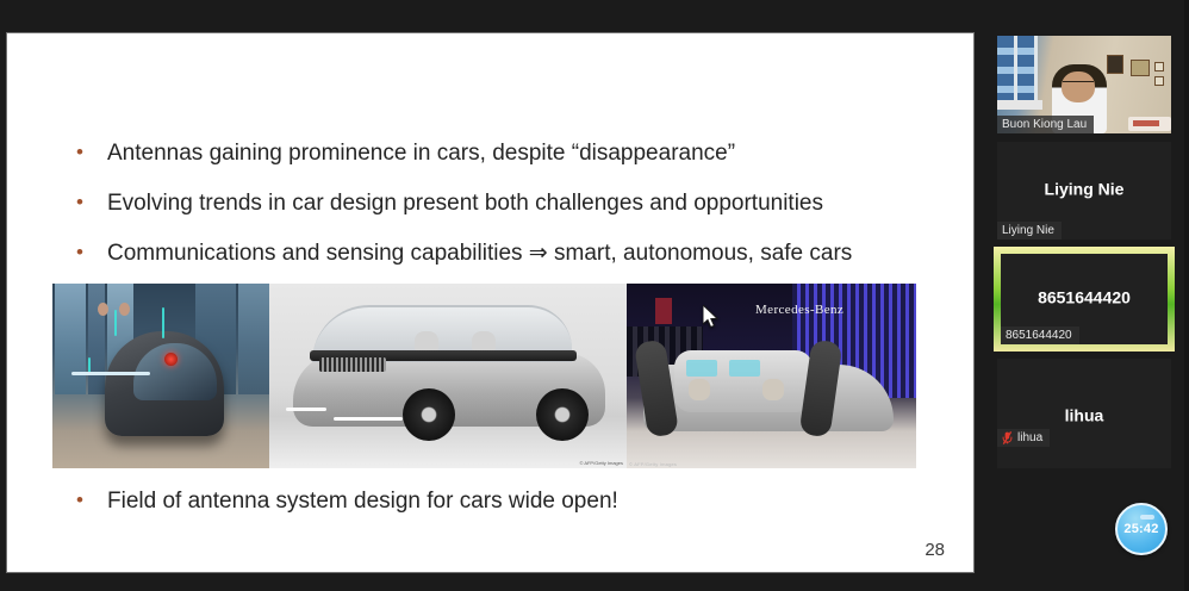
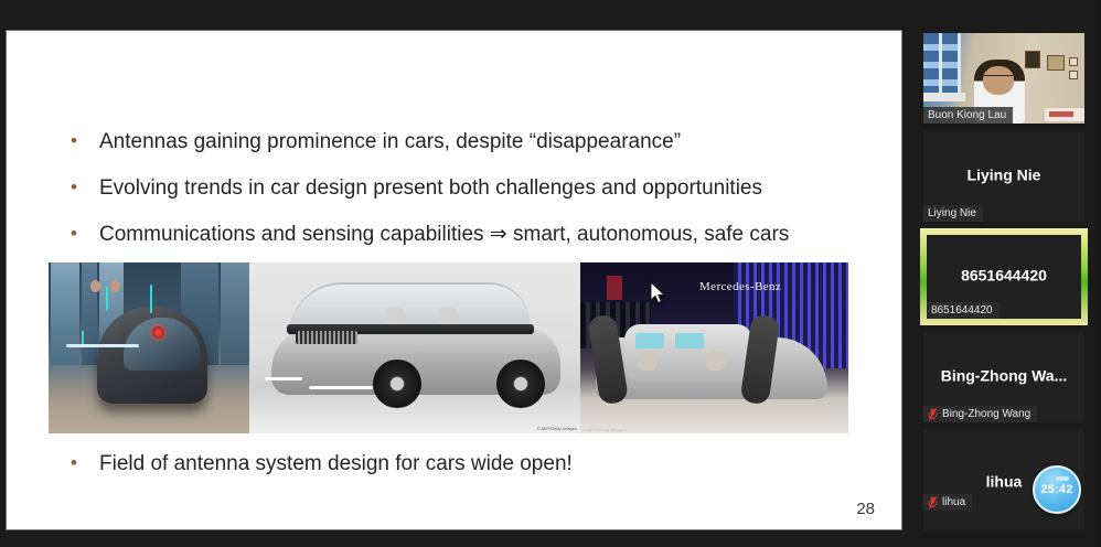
  •
  Antennas gaining prominence in cars, despite “disappearance”
  •
  Evolving trends in car design present both challenges and opportunities
  •
  Communications and sensing capabilities ⇒ smart, autonomous, safe cars
  Mercedes-Benz
  •
  Field of antenna system design for cars wide open!
  28
  Buon Kiong Lau
  Liying Nie
  Liying Nie
  8651644420
  8651644420
+ Bing-Zhong Wa...
+ Bing-Zhong Wang
  lihua
  lihua
  25:42
